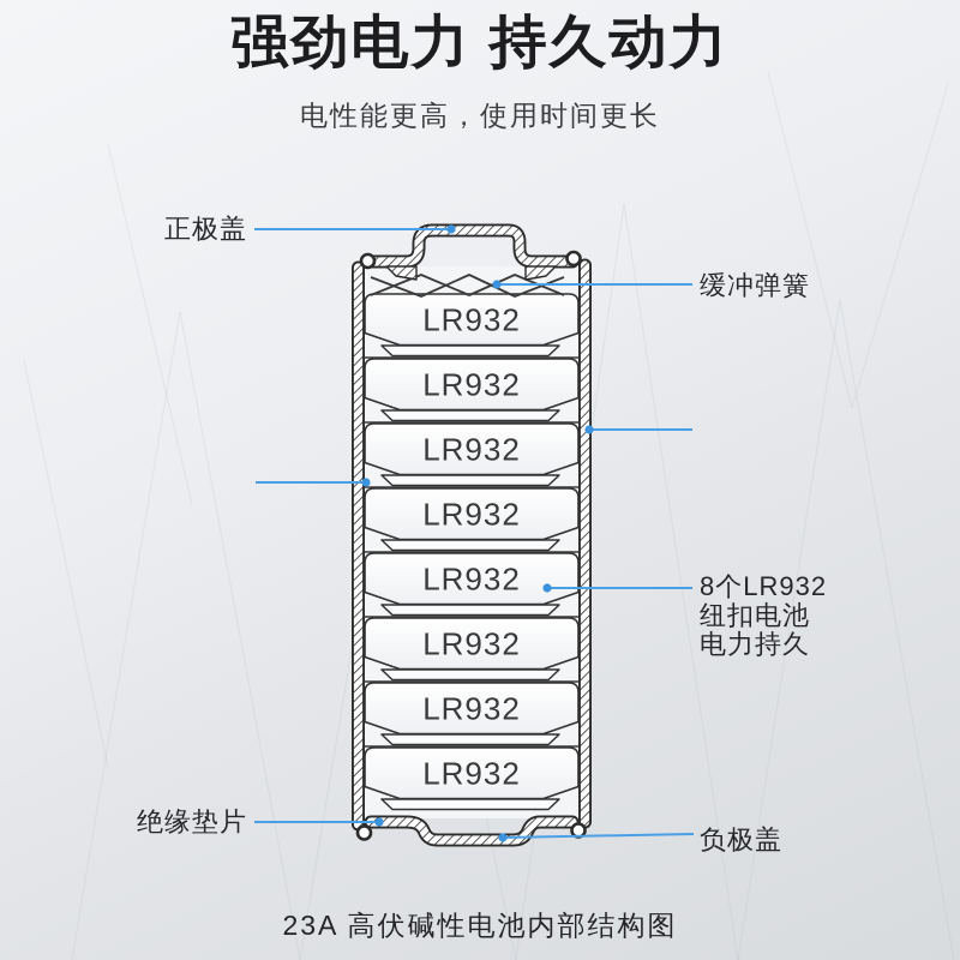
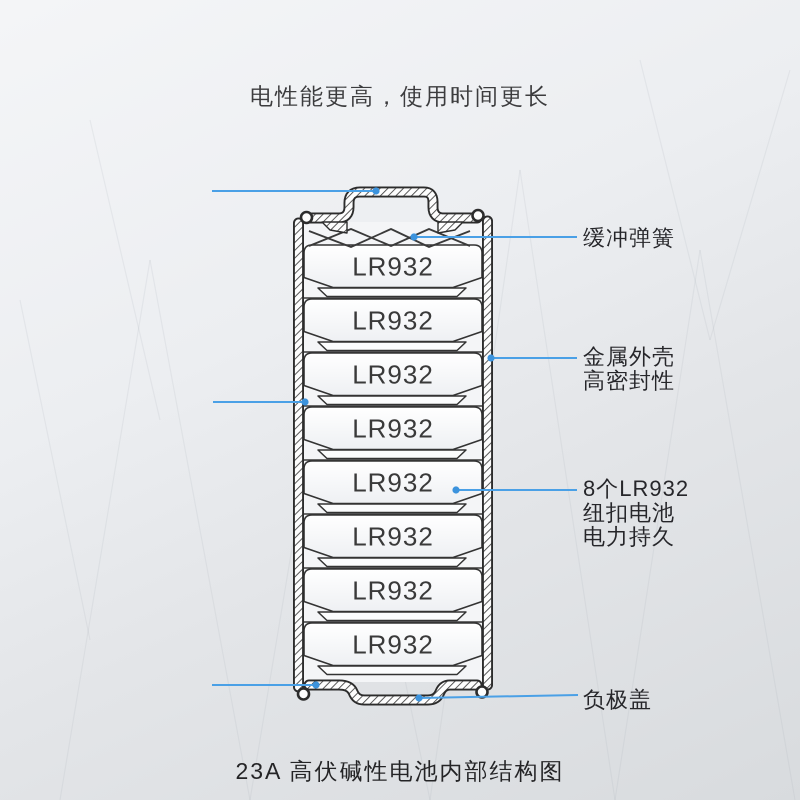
- 强劲电力 持久动力
  电性能更高，使用时间更长
  LR932
  LR932
  LR932
  LR932
  LR932
  LR932
  LR932
  LR932
- 正极盖
- 绝缘垫片
  缓冲弹簧
+ 金属外壳
+ 高密封性
  8个LR932
  纽扣电池
  电力持久
  负极盖
  23A 高伏碱性电池内部结构图
